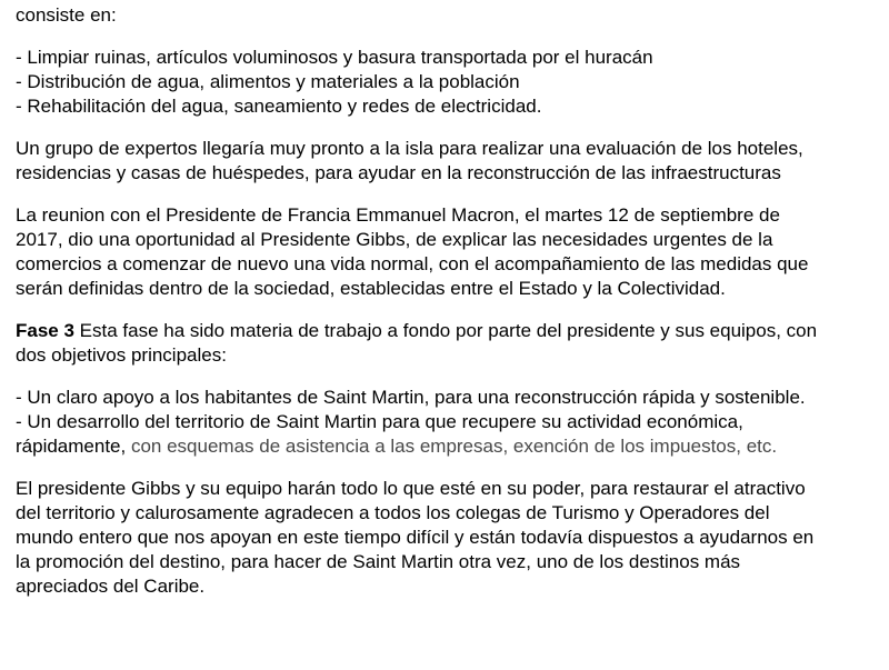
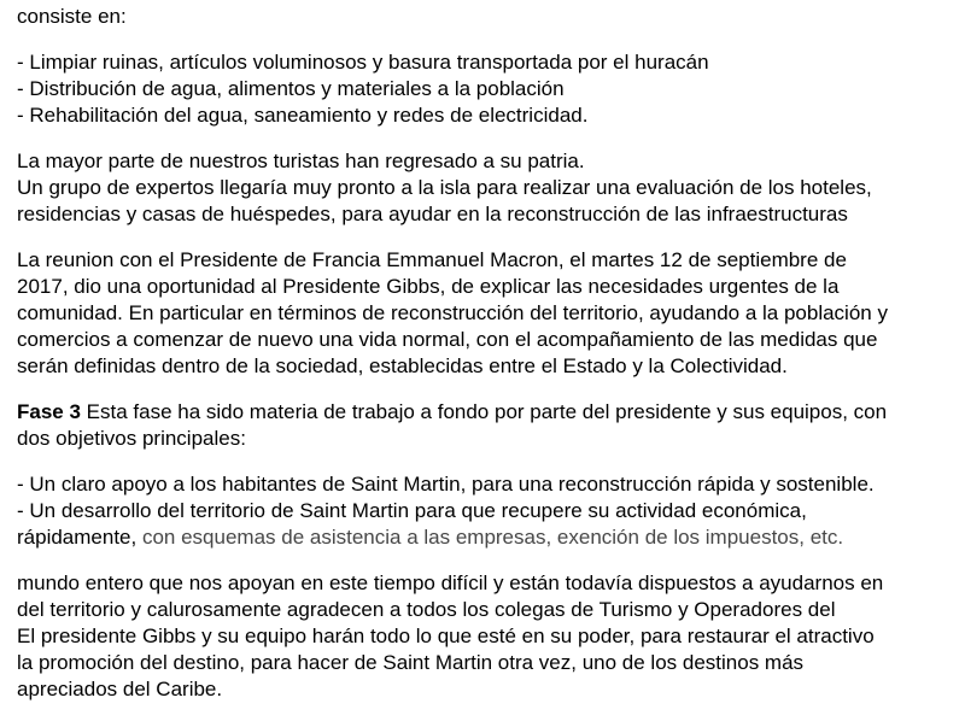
  consiste en:
  - Limpiar ruinas, artículos voluminosos y basura transportada por el huracán
  - Distribución de agua, alimentos y materiales a la población
  - Rehabilitación del agua, saneamiento y redes de electricidad.
+ La mayor parte de nuestros turistas han regresado a su patria.
  Un grupo de expertos llegaría muy pronto a la isla para realizar una evaluación de los hoteles,
  residencias y casas de huéspedes, para ayudar en la reconstrucción de las infraestructuras
  La reunion con el Presidente de Francia Emmanuel Macron, el martes 12 de septiembre de
  2017, dio una oportunidad al Presidente Gibbs, de explicar las necesidades urgentes de la
+ comunidad. En particular en términos de reconstrucción del territorio, ayudando a la población y
  comercios a comenzar de nuevo una vida normal, con el acompañamiento de las medidas que
  serán definidas dentro de la sociedad, establecidas entre el Estado y la Colectividad.
  Fase 3 Esta fase ha sido materia de trabajo a fondo por parte del presidente y sus equipos, con
  dos objetivos principales:
  - Un claro apoyo a los habitantes de Saint Martin, para una reconstrucción rápida y sostenible.
  - Un desarrollo del territorio de Saint Martin para que recupere su actividad económica,
  rápidamente, con esquemas de asistencia a las empresas, exención de los impuestos, etc.
- El presidente Gibbs y su equipo harán todo lo que esté en su poder, para restaurar el atractivo
+ mundo entero que nos apoyan en este tiempo difícil y están todavía dispuestos a ayudarnos en
  del territorio y calurosamente agradecen a todos los colegas de Turismo y Operadores del
- mundo entero que nos apoyan en este tiempo difícil y están todavía dispuestos a ayudarnos en
+ El presidente Gibbs y su equipo harán todo lo que esté en su poder, para restaurar el atractivo
  la promoción del destino, para hacer de Saint Martin otra vez, uno de los destinos más
  apreciados del Caribe.
